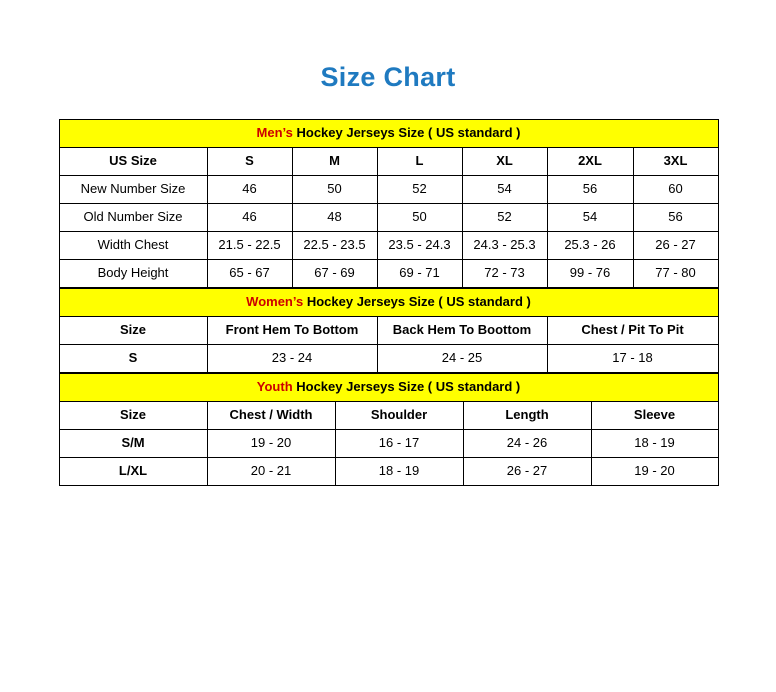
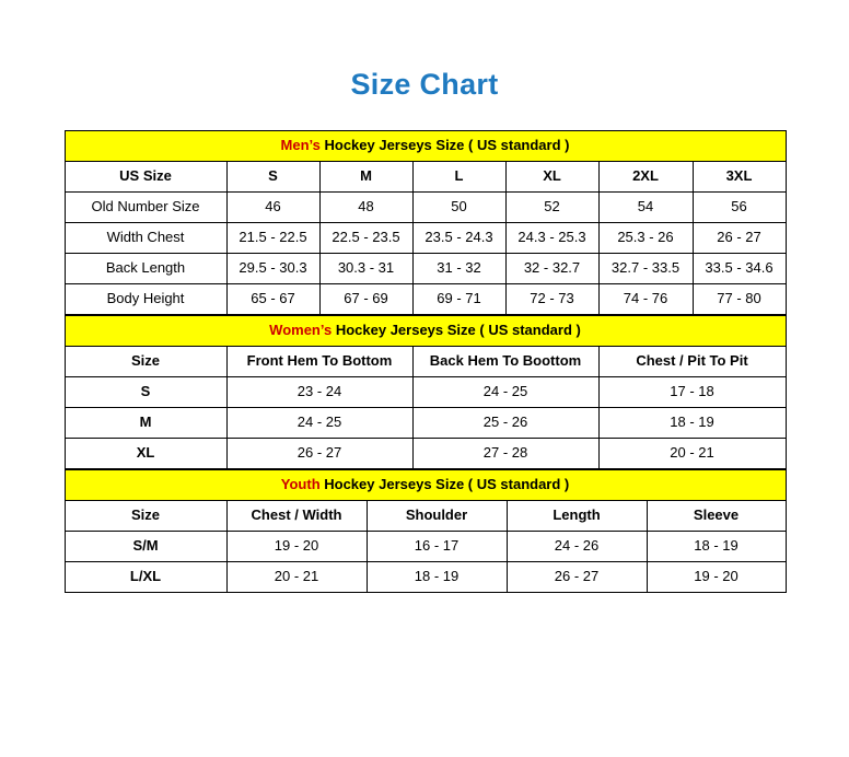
  Size Chart
  Men’s Hockey Jerseys Size ( US standard )
  US Size	S	M	L	XL	2XL	3XL
- New Number Size	46	50	52	54	56	60
  Old Number Size	46	48	50	52	54	56
  Width Chest	21.5 - 22.5	22.5 - 23.5	23.5 - 24.3	24.3 - 25.3	25.3 - 26	26 - 27
+ Back Length	29.5 - 30.3	30.3 - 31	31 - 32	32 - 32.7	32.7 - 33.5	33.5 - 34.6
- Body Height	65 - 67	67 - 69	69 - 71	72 - 73	99 - 76	77 - 80
+ Body Height	65 - 67	67 - 69	69 - 71	72 - 73	74 - 76	77 - 80
  Women’s Hockey Jerseys Size ( US standard )
  Size	Front Hem To Bottom	Back Hem To Boottom	Chest / Pit To Pit
  S	23 - 24	24 - 25	17 - 18
+ M	24 - 25	25 - 26	18 - 19
+ XL	26 - 27	27 - 28	20 - 21
  Youth Hockey Jerseys Size ( US standard )
  Size	Chest / Width	Shoulder	Length	Sleeve
  S/M	19 - 20	16 - 17	24 - 26	18 - 19
  L/XL	20 - 21	18 - 19	26 - 27	19 - 20
